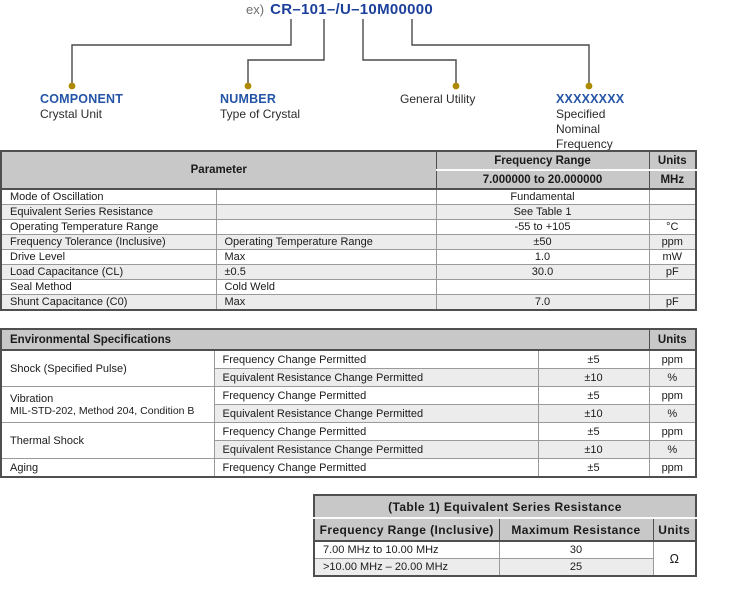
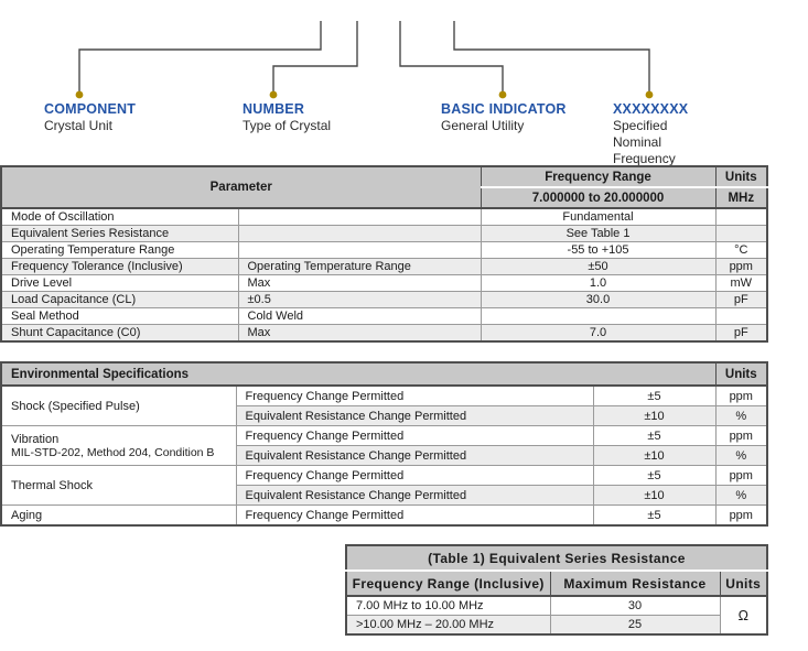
- ex) CR–101–/U–10M00000
  COMPONENT
  Crystal Unit
  NUMBER
  Type of Crystal
+ BASIC INDICATOR
  General Utility
  XXXXXXXX
  Specified Nominal Frequency
  Parameter	Frequency Range	Units
  7.000000 to 20.000000	MHz
  Mode of Oscillation		Fundamental
  Equivalent Series Resistance		See Table 1
  Operating Temperature Range		-55 to +105	°C
  Frequency Tolerance (Inclusive)	Operating Temperature Range	±50	ppm
  Drive Level	Max	1.0	mW
  Load Capacitance (CL)	±0.5	30.0	pF
  Seal Method	Cold Weld
  Shunt Capacitance (C0)	Max	7.0	pF
  Environmental Specifications	Units
  Shock (Specified Pulse)	Frequency Change Permitted	±5	ppm
  Equivalent Resistance Change Permitted	±10	%
  Vibration MIL-STD-202, Method 204, Condition B	Frequency Change Permitted	±5	ppm
  Equivalent Resistance Change Permitted	±10	%
  Thermal Shock	Frequency Change Permitted	±5	ppm
  Equivalent Resistance Change Permitted	±10	%
  Aging	Frequency Change Permitted	±5	ppm
  (Table 1) Equivalent Series Resistance
  Frequency Range (Inclusive)	Maximum Resistance	Units
  7.00 MHz to 10.00 MHz	30	Ω
  >10.00 MHz – 20.00 MHz	25
